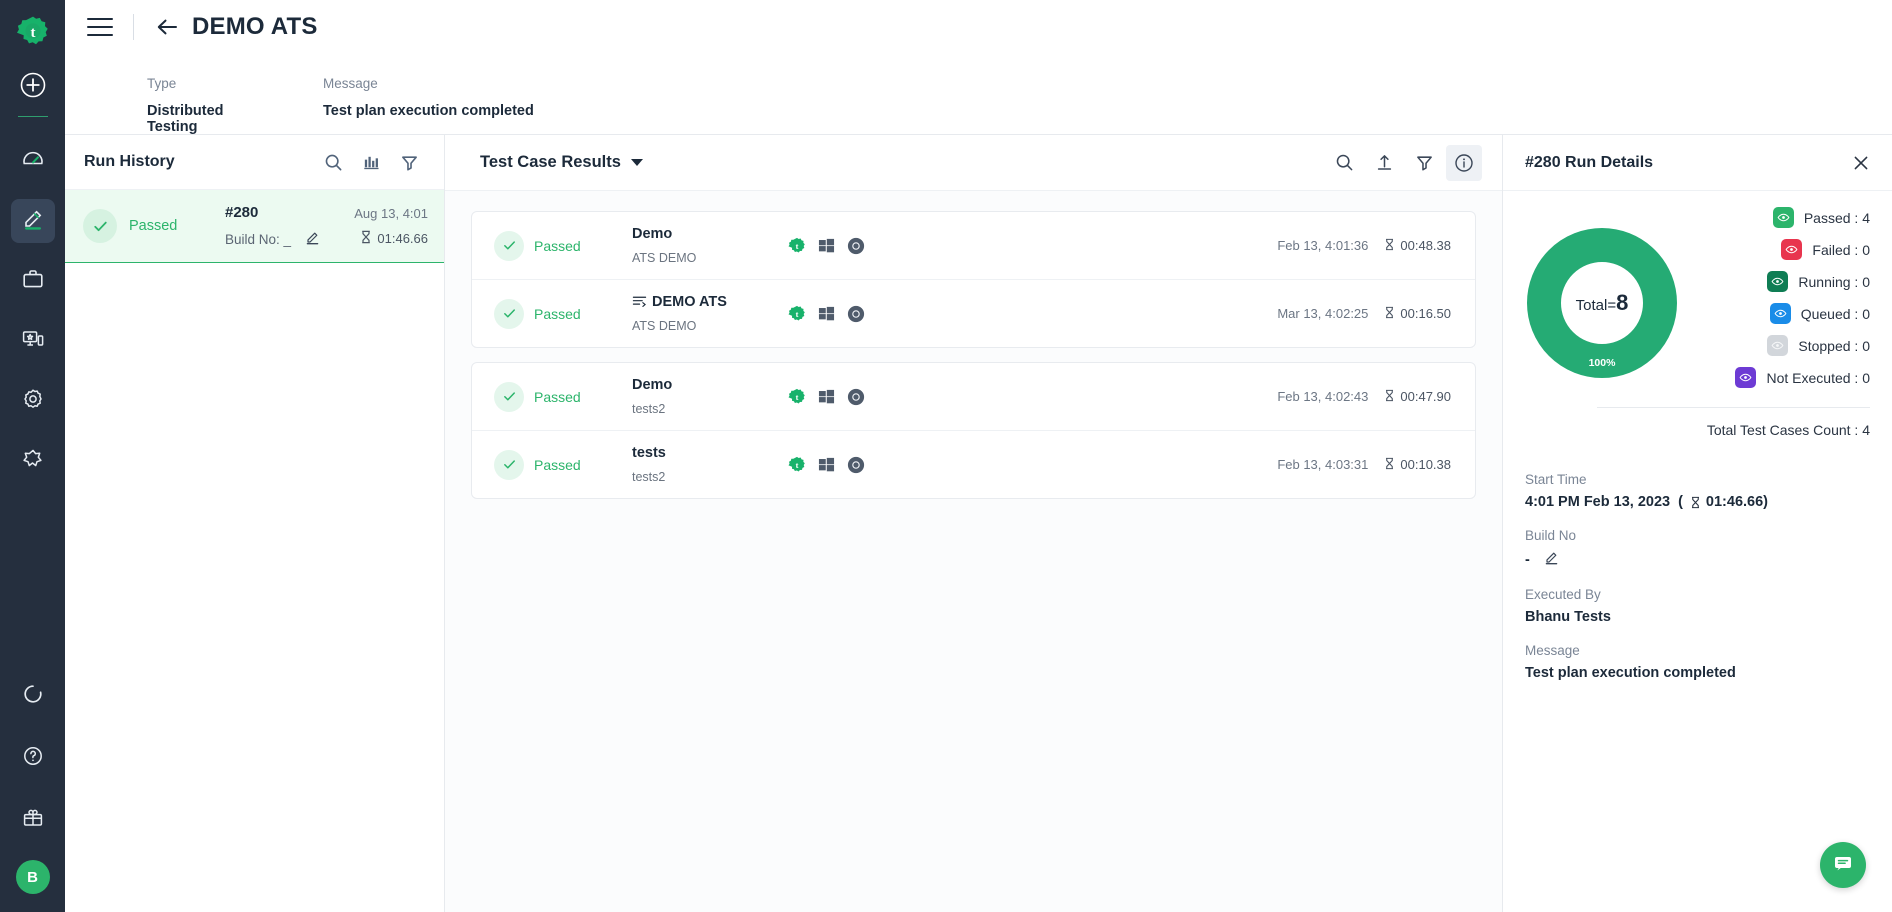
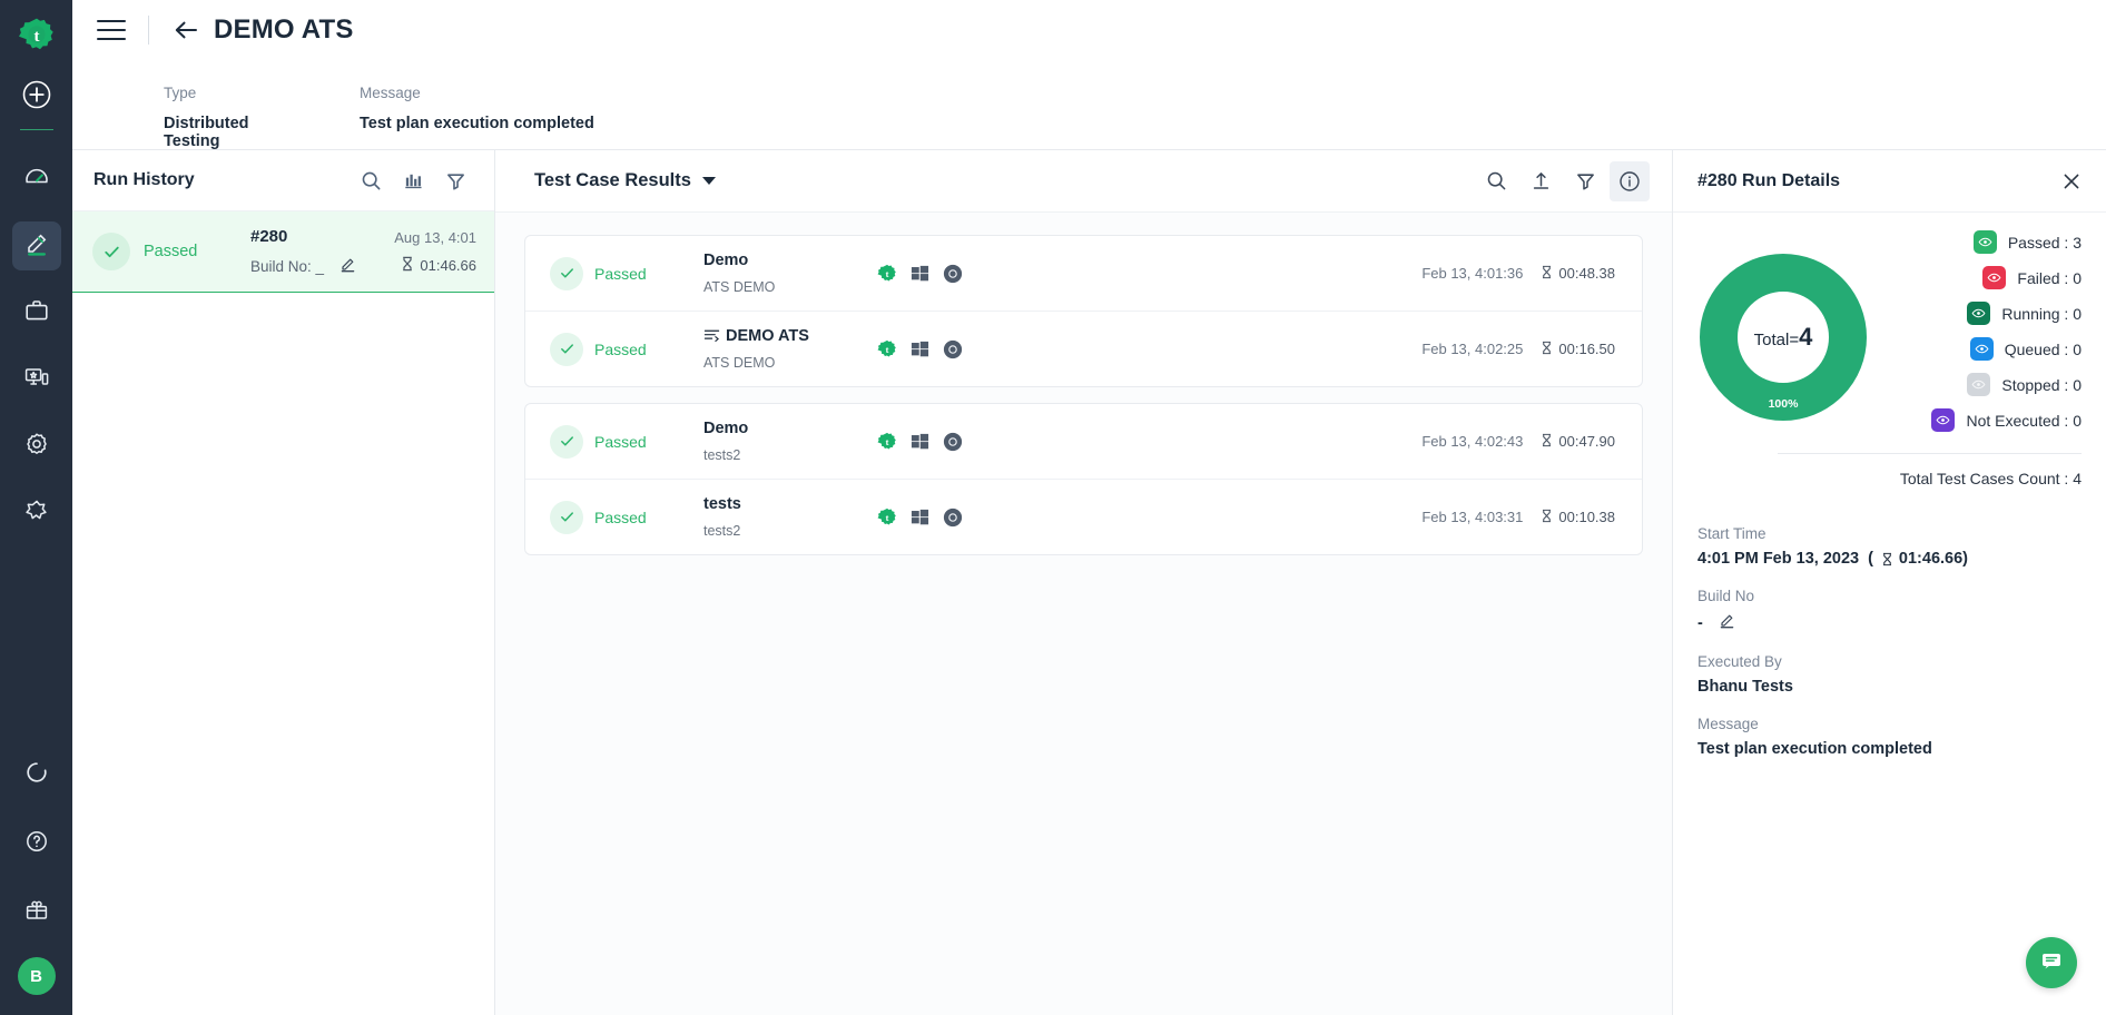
  t
  B
  DEMO ATS
  Type
  Distributed Testing
  Message
  Test plan execution completed
  Run History
  Passed
  #280
  Build No: _
  Aug 13, 4:01
  01:46.66
  Test Case Results
  Passed
  Demo
  ATS DEMO
  t
  Feb 13, 4:01:36
  00:48.38
  Passed
  DEMO ATS
  ATS DEMO
  t
- Mar 13, 4:02:25
+ Feb 13, 4:02:25
  00:16.50
  Passed
  Demo
  tests2
  t
  Feb 13, 4:02:43
  00:47.90
  Passed
  tests
  tests2
  t
  Feb 13, 4:03:31
  00:10.38
  #280 Run Details
- Total=8
+ Total=4
  100%
- Passed : 4
+ Passed : 3
  Failed : 0
  Running : 0
  Queued : 0
  Stopped : 0
  Not Executed : 0
  Total Test Cases Count : 4
  Start Time
  4:01 PM Feb 13, 2023
  (
  01:46.66
  )
  Build No
  -
  Executed By
  Bhanu Tests
  Message
  Test plan execution completed
